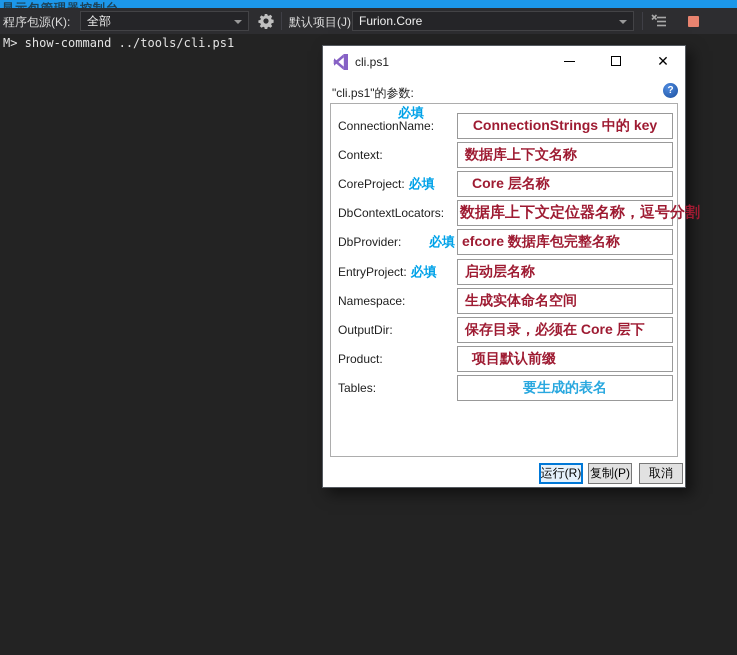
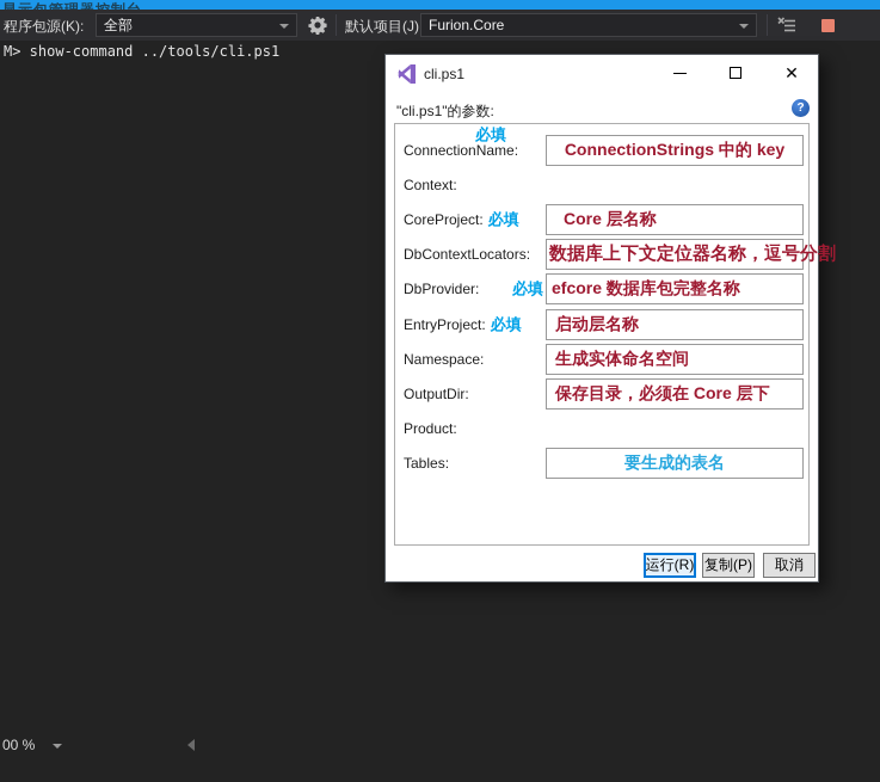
  程序包源(K):
  全部
  默认项目(J)
  Furion.Core
  M> show-command ../tools/cli.ps1
  cli.ps1
  ✕
  "cli.ps1"的参数:
  ?
  必填
  ConnectionName:
  ConnectionStrings 中的 key
  Context:
- 数据库上下文名称
  CoreProject:
  必填
  Core 层名称
  DbContextLocators:
  数据库上下文定位器名称，逗号分割
  DbProvider:
  必填
  efcore 数据库包完整名称
  EntryProject:
  必填
  启动层名称
  Namespace:
  生成实体命名空间
  OutputDir:
  保存目录，必须在 Core 层下
  Product:
- 项目默认前缀
  Tables:
  要生成的表名
  运行(R)
  复制(P)
  取消
+ 00 %
